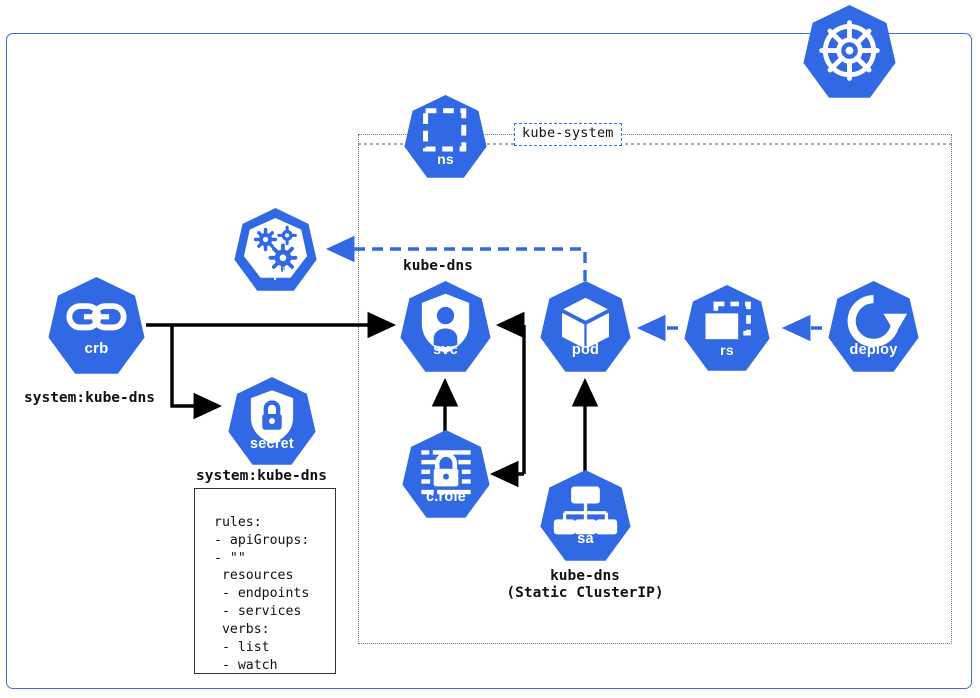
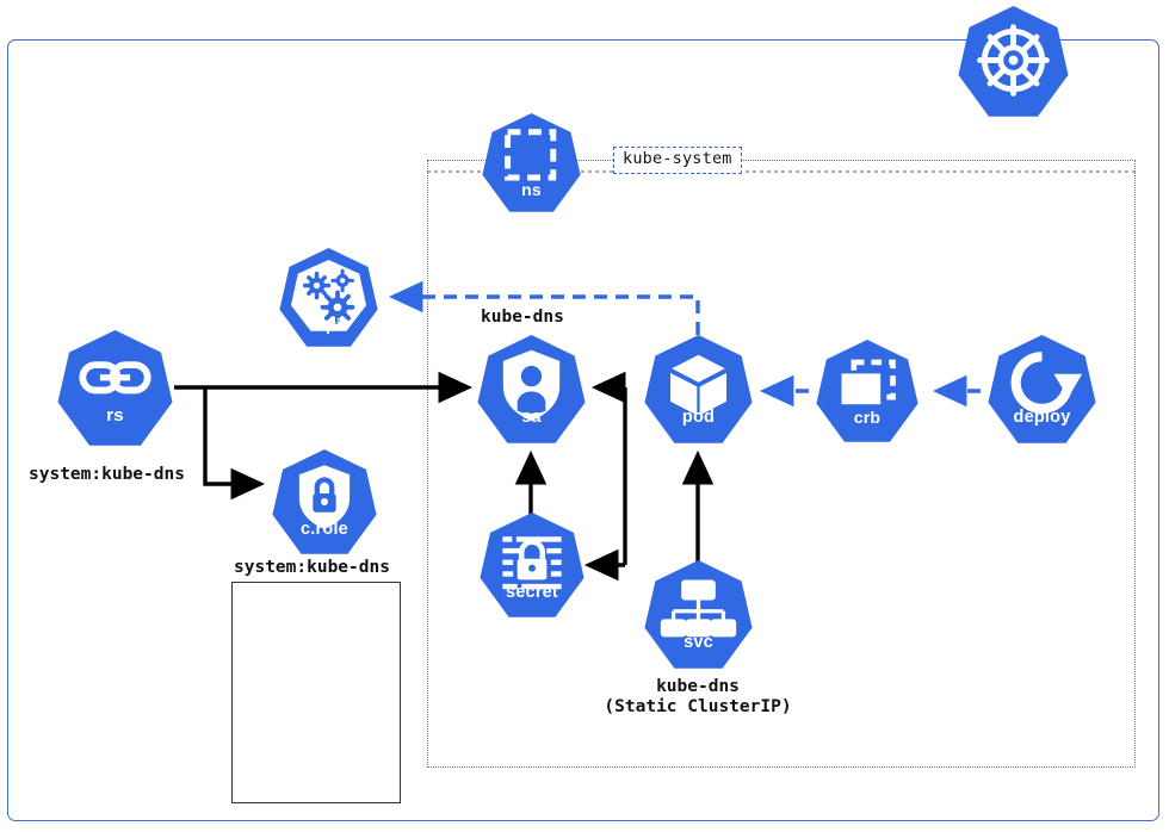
  ns
  api
- crb
+ rs
- secret
+ c.role
- svc
+ sa
  pod
- rs
+ crb
  deploy
- c.role
+ secret
- sa
+ svc
  kube-system
  system:kube-dns
  kube-dns
  system:kube-dns
  kube-dns
  (Static ClusterIP)
- rules:
- - apiGroups:
- - ""
- resources
- - endpoints
- - services
- verbs:
- - list
- - watch
